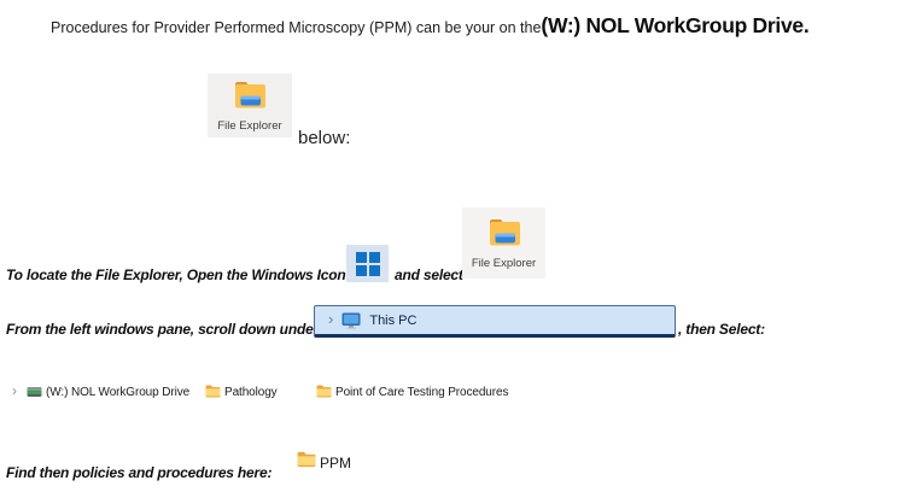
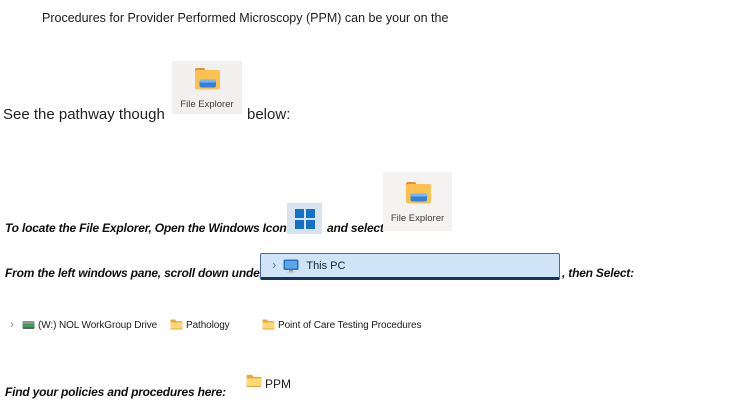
  Procedures for Provider Performed Microscopy (PPM) can be your on the
- (W:) NOL WorkGroup Drive.
  File Explorer
+ See the pathway though
  below:
  To locate the File Explorer, Open the Windows Icon
  and select
  File Explorer
  From the left windows pane, scroll down unde
  ›
  This PC
  , then Select:
  ›
  (W:) NOL WorkGroup Drive
  Pathology
  Point of Care Testing Procedures
- Find then policies and procedures here:
+ Find your policies and procedures here:
  PPM
